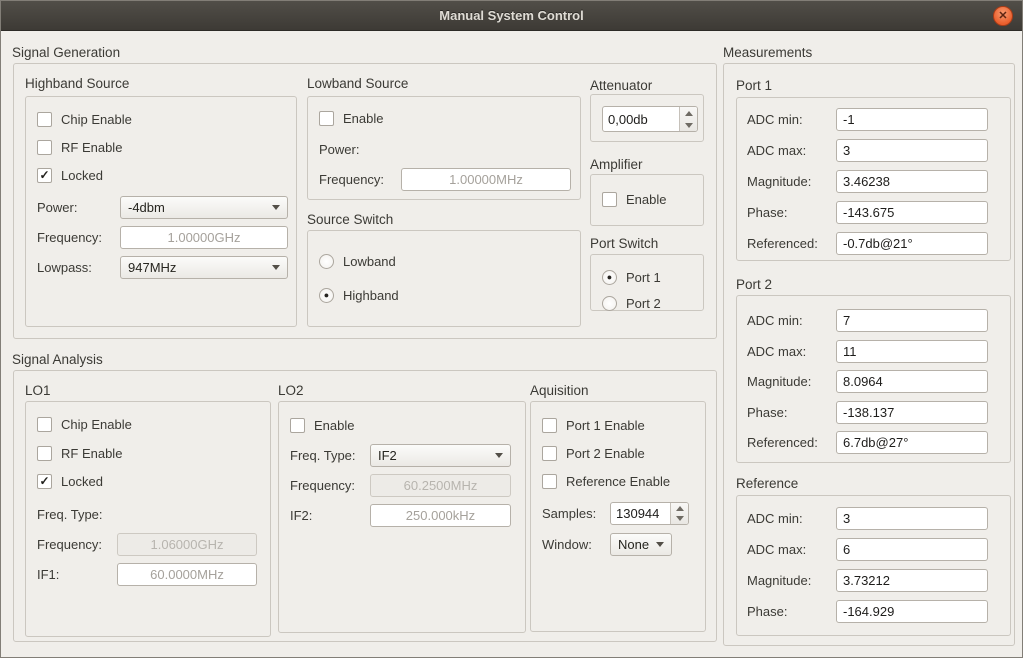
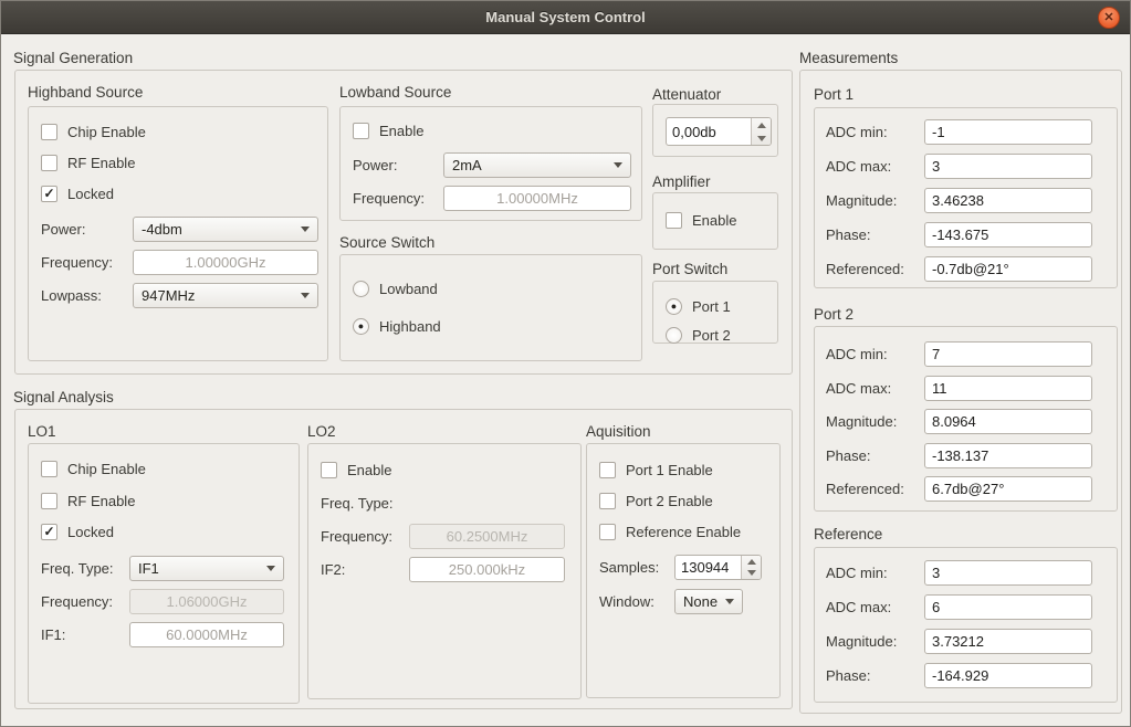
  Manual System Control
  ✕
  Signal Generation
  Highband Source
  Chip Enable
  RF Enable
  ✓
  Locked
  Power:
  -4dbm
  Frequency:
  1.00000GHz
  Lowpass:
  947MHz
  Lowband Source
  Enable
  Power:
+ 2mA
  Frequency:
  1.00000MHz
  Source Switch
  Lowband
  ●
  Highband
  Attenuator
  0,00db
  Amplifier
  Enable
  Port Switch
  ●
  Port 1
  Port 2
  Signal Analysis
  LO1
  Chip Enable
  RF Enable
  ✓
  Locked
  Freq. Type:
+ IF1
  Frequency:
  1.06000GHz
  IF1:
  60.0000MHz
  LO2
  Enable
  Freq. Type:
- IF2
  Frequency:
  60.2500MHz
  IF2:
  250.000kHz
  Aquisition
  Port 1 Enable
  Port 2 Enable
  Reference Enable
  Samples:
  130944
  Window:
  None
  Measurements
  Port 1
  ADC min:
  -1
  ADC max:
  3
  Magnitude:
  3.46238
  Phase:
  -143.675
  Referenced:
  -0.7db@21°
  Port 2
  ADC min:
  7
  ADC max:
  11
  Magnitude:
  8.0964
  Phase:
  -138.137
  Referenced:
  6.7db@27°
  Reference
  ADC min:
  3
  ADC max:
  6
  Magnitude:
  3.73212
  Phase:
  -164.929
